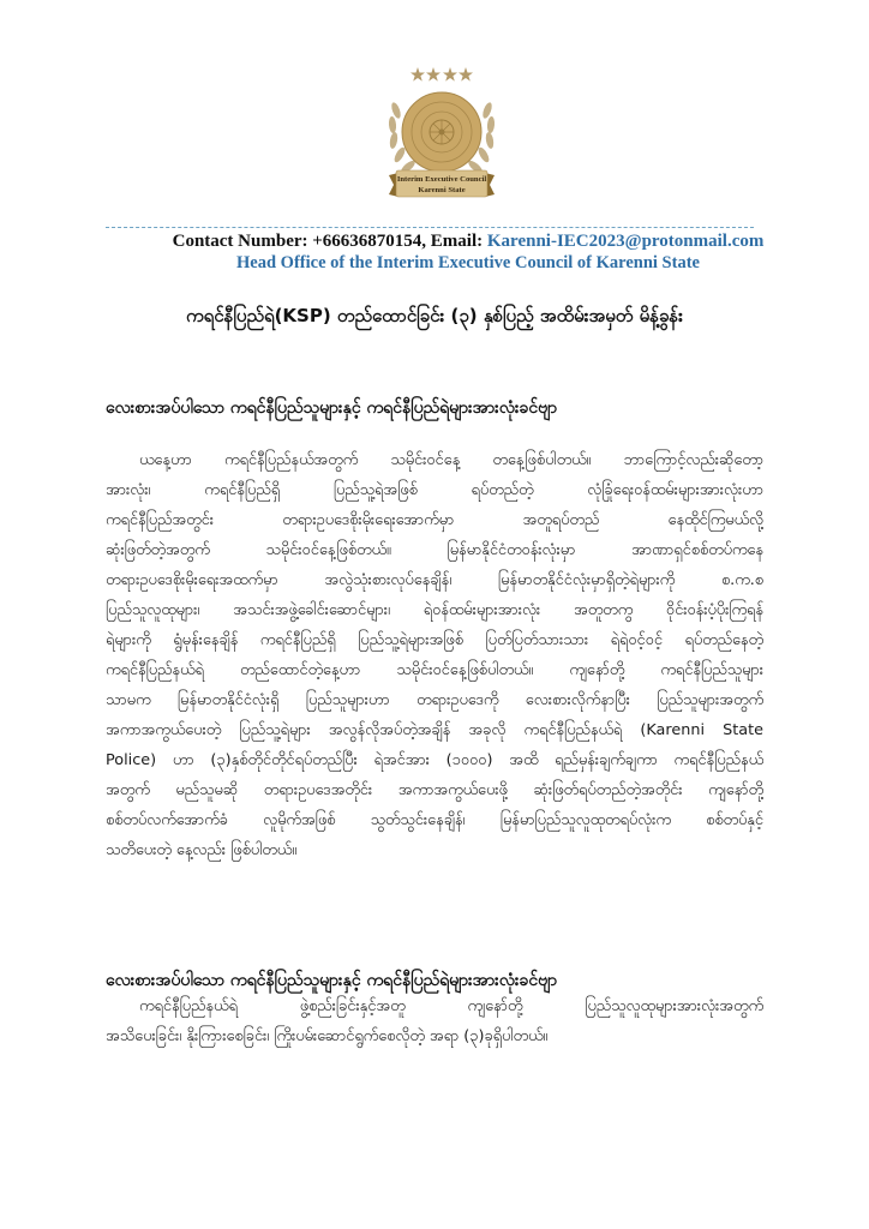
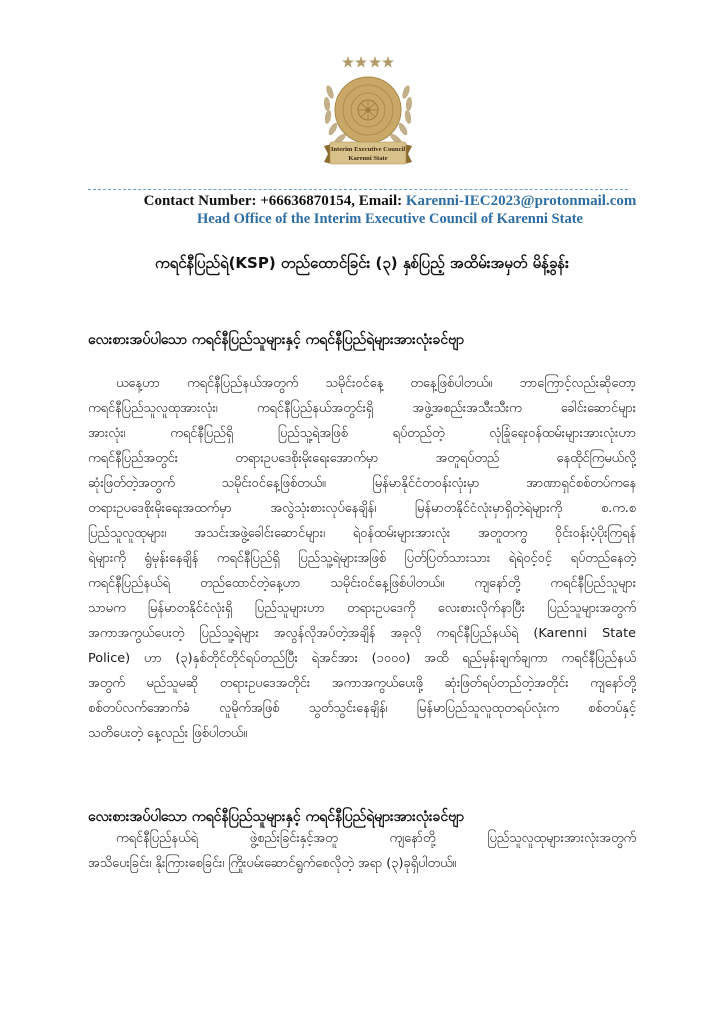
  Contact Number: +66636870154, Email: Karenni-IEC2023@protonmail.com
  Head Office of the Interim Executive Council of Karenni State
  ကရင်နီပြည်ရဲ(KSP) တည်ထောင်ခြင်း (၃) နှစ်ပြည့် အထိမ်းအမှတ် မိန့်ခွန်း
  လေးစားအပ်ပါသော ကရင်နီပြည်သူများနှင့် ကရင်နီပြည်ရဲများအားလုံးခင်ဗျာ
  ယနေ့ဟာ ကရင်နီပြည်နယ်အတွက် သမိုင်းဝင်နေ့ တနေ့ဖြစ်ပါတယ်။ ဘာကြောင့်လည်းဆိုတော့
+ ကရင်နီပြည်သူလူထုအားလုံး၊ ကရင်နီပြည်နယ်အတွင်းရှိ အဖွဲ့အစည်းအသီးသီးက ခေါင်းဆောင်များ
  အားလုံး၊ ကရင်နီပြည်ရှိ ပြည်သူ့ရဲအဖြစ် ရပ်တည်တဲ့ လုံခြုံရေးဝန်ထမ်းများအားလုံးဟာ
  ကရင်နီပြည်အတွင်း တရားဥပဒေစိုးမိုးရေးအောက်မှာ အတူရပ်တည် နေထိုင်ကြမယ်လို့
  ဆုံးဖြတ်တဲ့အတွက် သမိုင်းဝင်နေ့ဖြစ်တယ်။ မြန်မာနိုင်ငံတဝန်းလုံးမှာ အာဏာရှင်စစ်တပ်ကနေ
  တရားဥပဒေစိုးမိုးရေးအထက်မှာ အလွဲသုံးစားလုပ်နေချိန်၊ မြန်မာတနိုင်ငံလုံးမှာရှိတဲ့ရဲများကို စ.က.စ
  ပြည်သူလူထုများ၊ အသင်းအဖွဲ့ခေါင်းဆောင်များ၊ ရဲဝန်ထမ်းများအားလုံး အတူတကွ ဝိုင်းဝန်းပံ့ပိုးကြရန်
  ရဲများကို ရွံမုန်းနေချိန် ကရင်နီပြည်ရှိ ပြည်သူ့ရဲများအဖြစ် ပြတ်ပြတ်သားသား ရဲရဲဝင့်ဝင့် ရပ်တည်နေတဲ့
  ကရင်နီပြည်နယ်ရဲ တည်ထောင်တဲ့နေ့ဟာ သမိုင်းဝင်နေ့ဖြစ်ပါတယ်။ ကျနော်တို့ ကရင်နီပြည်သူများ
  သာမက မြန်မာတနိုင်ငံလုံးရှိ ပြည်သူများဟာ တရားဥပဒေကို လေးစားလိုက်နာပြီး ပြည်သူများအတွက်
  အကာအကွယ်ပေးတဲ့ ပြည်သူ့ရဲများ အလွန်လိုအပ်တဲ့အချိန် အခုလို ကရင်နီပြည်နယ်ရဲ (Karenni State
  Police) ဟာ (၃)နှစ်တိုင်တိုင်ရပ်တည်ပြီး ရဲအင်အား (၁၀၀၀) အထိ ရည်မှန်းချက်ချကာ ကရင်နီပြည်နယ်
  အတွက် မည်သူမဆို တရားဥပဒေအတိုင်း အကာအကွယ်ပေးဖို့ ဆုံးဖြတ်ရပ်တည်တဲ့အတိုင်း ကျနော်တို့
  စစ်တပ်လက်အောက်ခံ လူမိုက်အဖြစ် သွတ်သွင်းနေချိန်၊ မြန်မာပြည်သူလူထုတရပ်လုံးက စစ်တပ်နှင့်
  သတိပေးတဲ့ နေ့လည်း ဖြစ်ပါတယ်။
  လေးစားအပ်ပါသော ကရင်နီပြည်သူများနှင့် ကရင်နီပြည်ရဲများအားလုံးခင်ဗျာ
  ကရင်နီပြည်နယ်ရဲ ဖွဲ့စည်းခြင်းနှင့်အတူ ကျနော်တို့ ပြည်သူလူထုများအားလုံးအတွက်
  အသိပေးခြင်း၊ နိုးကြားစေခြင်း၊ ကြိုးပမ်းဆောင်ရွက်စေလိုတဲ့ အရာ (၃)ခုရှိပါတယ်။
